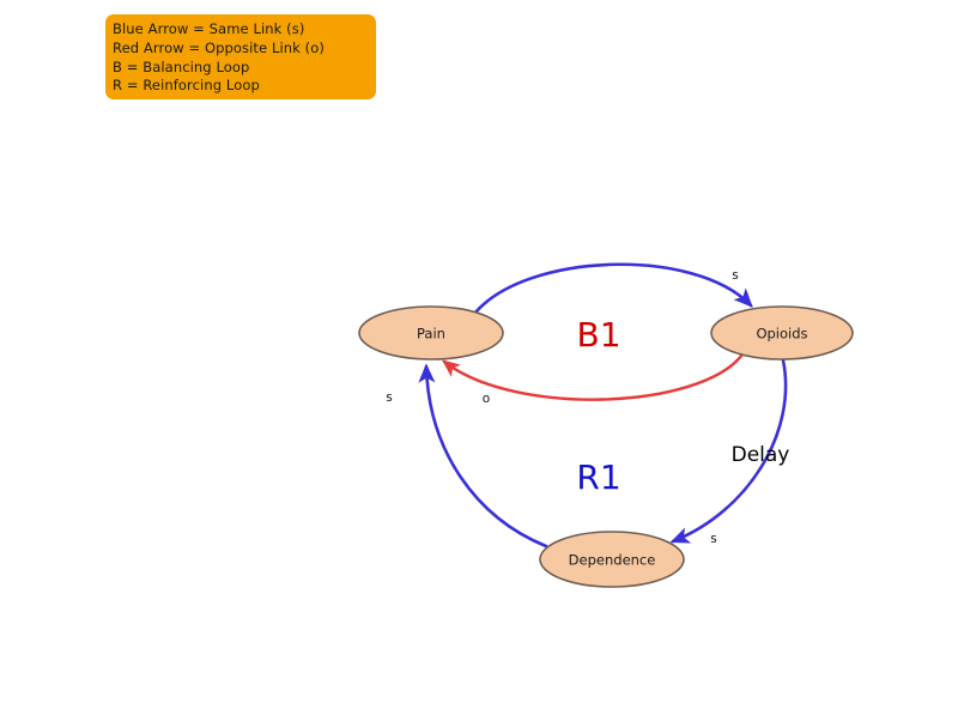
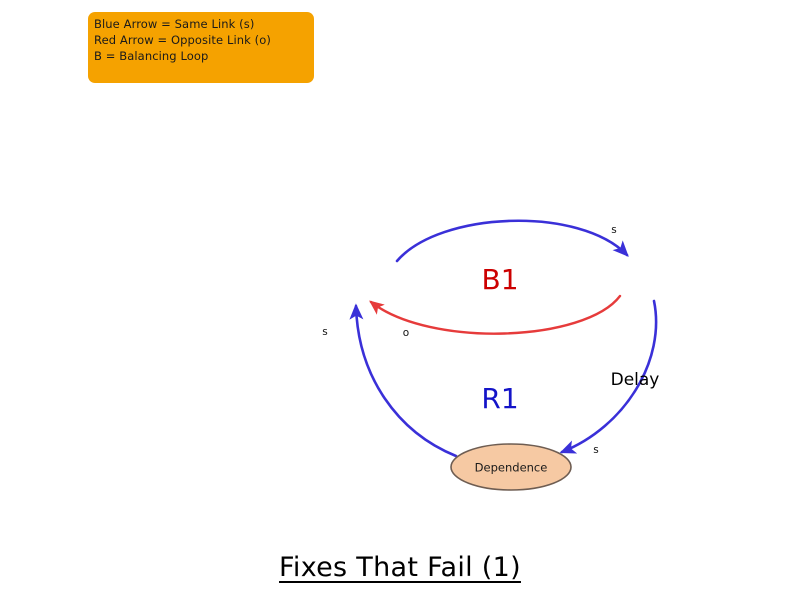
  Blue Arrow = Same Link (s)
  Red Arrow = Opposite Link (o)
  B = Balancing Loop
- R = Reinforcing Loop
- Pain
- Opioids
  Dependence
  s
  o
  s
  s
  Delay
  B1
  R1
+ Fixes That Fail (1)
